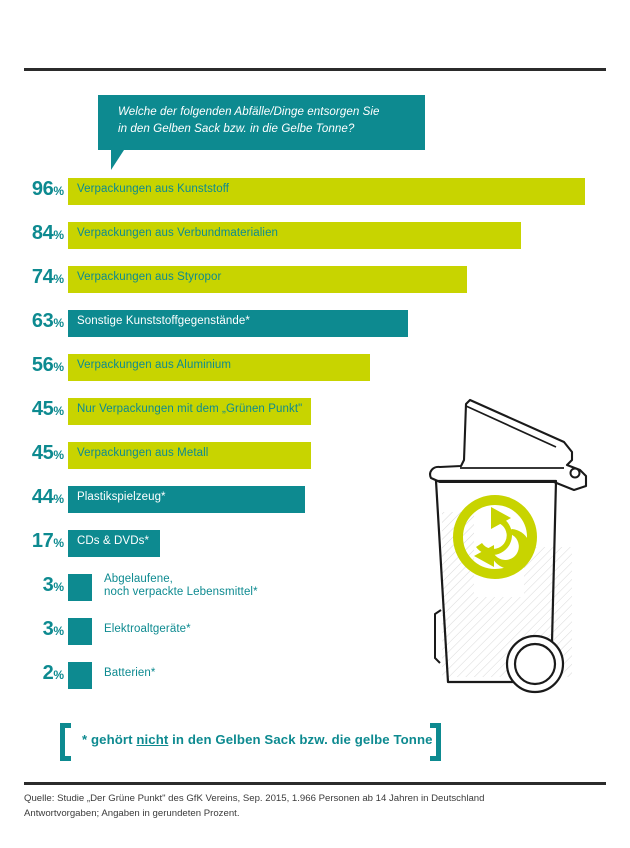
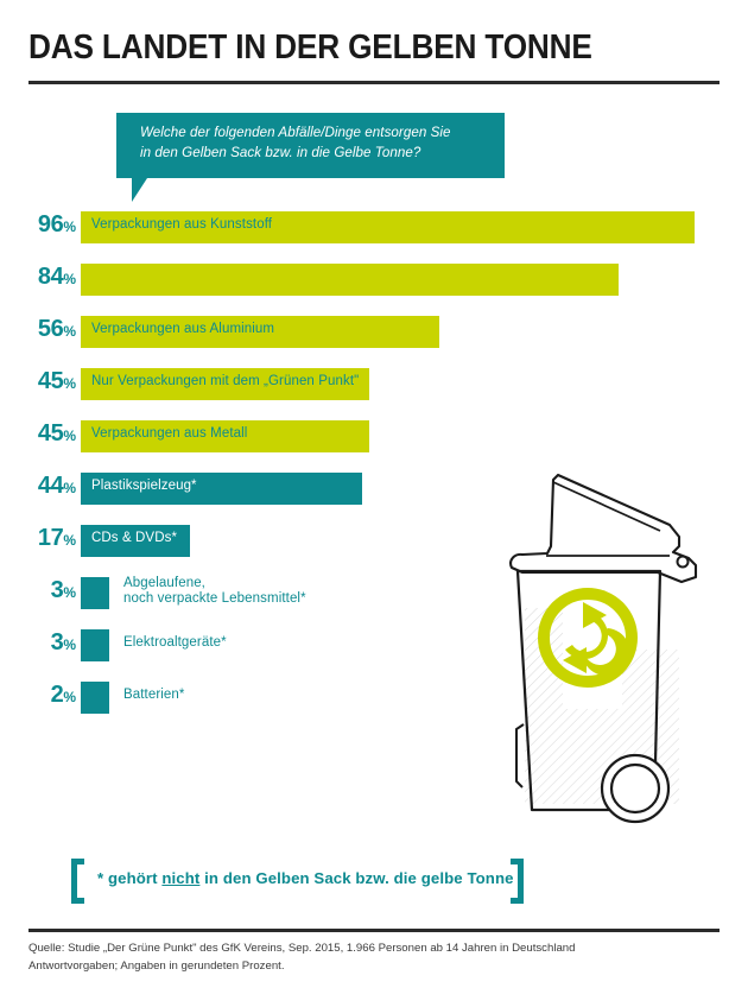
+ DAS LANDET IN DER GELBEN TONNE
  Welche der folgenden Abfälle/Dinge entsorgen Sie
  in den Gelben Sack bzw. in die Gelbe Tonne?
  96%
  Verpackungen aus Kunststoff
  84%
- Verpackungen aus Verbundmaterialien
- 74%
- Verpackungen aus Styropor
- 63%
- Sonstige Kunststoffgegenstände*
  56%
  Verpackungen aus Aluminium
  45%
  Nur Verpackungen mit dem „Grünen Punkt"
  45%
  Verpackungen aus Metall
  44%
  Plastikspielzeug*
  17%
  CDs & DVDs*
  3%
  Abgelaufene,
  noch verpackte Lebensmittel*
  3%
  Elektroaltgeräte*
  2%
  Batterien*
  * gehört nicht in den Gelben Sack bzw. die gelbe Tonne
  Quelle: Studie „Der Grüne Punkt" des GfK Vereins, Sep. 2015, 1.966 Personen ab 14 Jahren in Deutschland
  Antwortvorgaben; Angaben in gerundeten Prozent.
